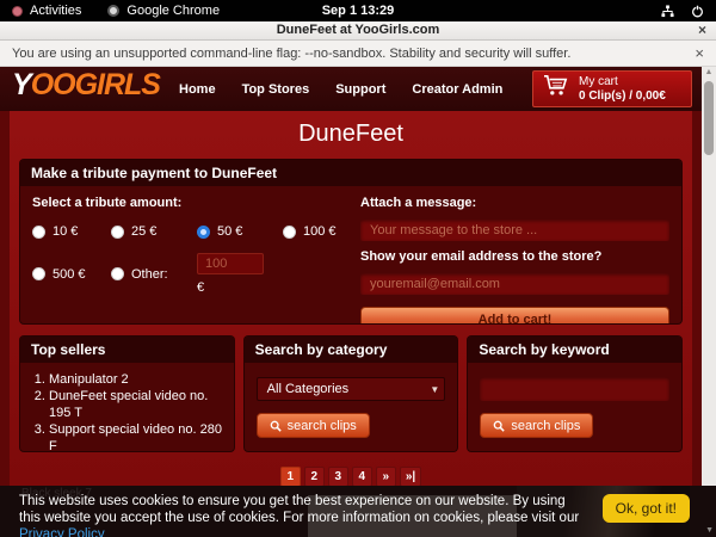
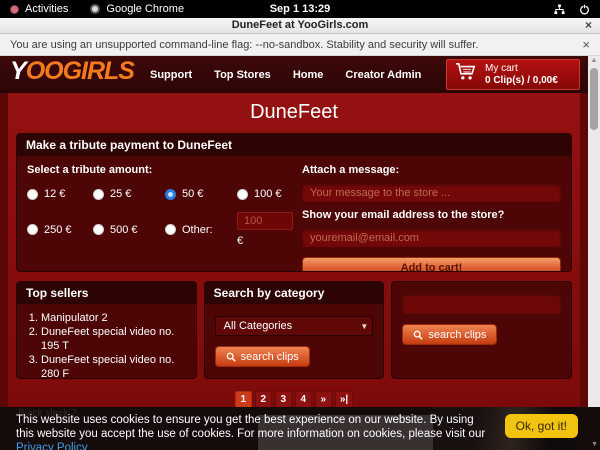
  Activities
  Google Chrome
  Sep 1 13:29
  DuneFeet at YooGirls.com
  ×
  You are using an unsupported command-line flag: --no-sandbox. Stability and security will suffer.
  ×
  YOOGIRLS
- Home
+ Support
  Top Stores
- Support
+ Home
  Creator Admin
  My cart
  0 Clip(s) / 0,00€
  DuneFeet
  Make a tribute payment to DuneFeet
  Select a tribute amount:
- 10 €
+ 12 €
  25 €
  50 €
  100 €
+ 250 €
  500 €
  Other:
  100
  €
  Attach a message:
  Your message to the store ...
  Show your email address to the store?
  youremail@email.com Add to cart!
  Top sellers
  Manipulator 2
  DuneFeet special video no. 195 T
- Support special video no. 280 F
+ DuneFeet special video no. 280 F
  Search by category
  All Categories
  ▼
  search clips
- Search by keyword
  search clips
  1
  2
  3
  4
  »
  »|
  Black sleek 7
  This website uses cookies to ensure you get the best experience on our website. By using this website you accept the use of cookies. For more information on cookies, please visit our Privacy Policy
  Ok, got it!
